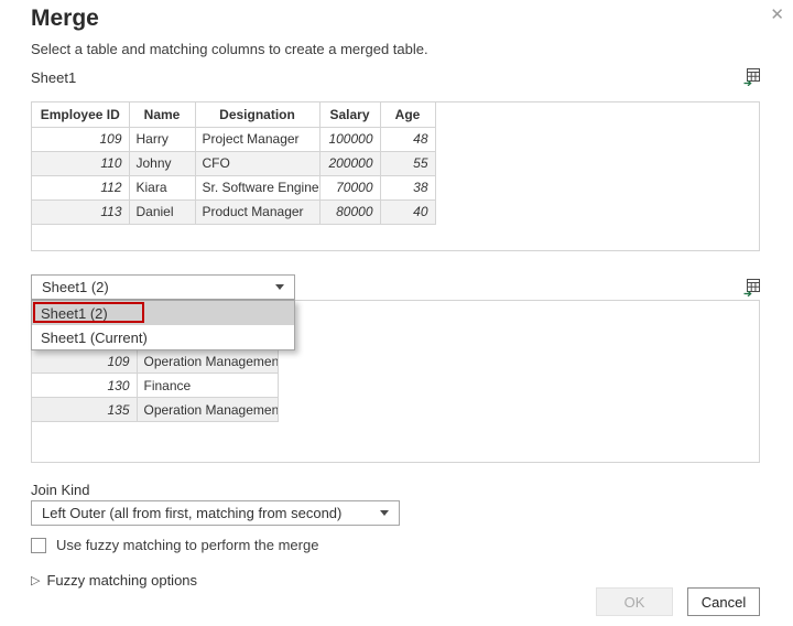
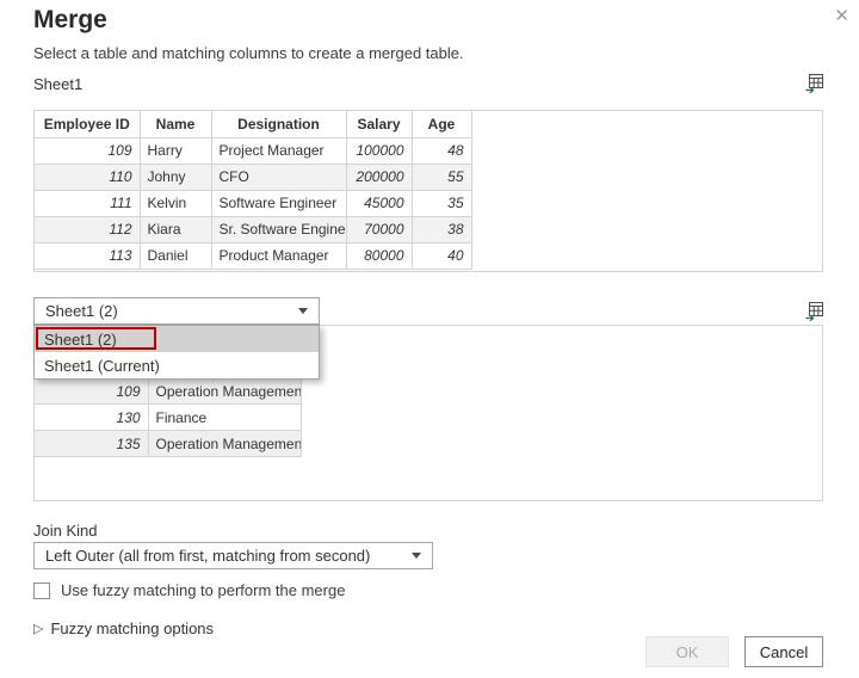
  Merge
  ✕
  Select a table and matching columns to create a merged table.
  Sheet1
  Employee ID	Name	Designation	Salary	Age
  109	Harry	Project Manager	100000	48
  110	Johny	CFO	200000	55
+ 111	Kelvin	Software Engineer	45000	35
  112	Kiara	Sr. Software Engine	70000	38
  113	Daniel	Product Manager	80000	40
  Sheet1 (2)
  109	Operation Managemen
  130	Finance
  135	Operation Managemen
  Sheet1 (2)
  Sheet1 (Current)
  Join Kind
  Left Outer (all from first, matching from second)
  Use fuzzy matching to perform the merge
  ▷
  Fuzzy matching options
  OK
  Cancel
